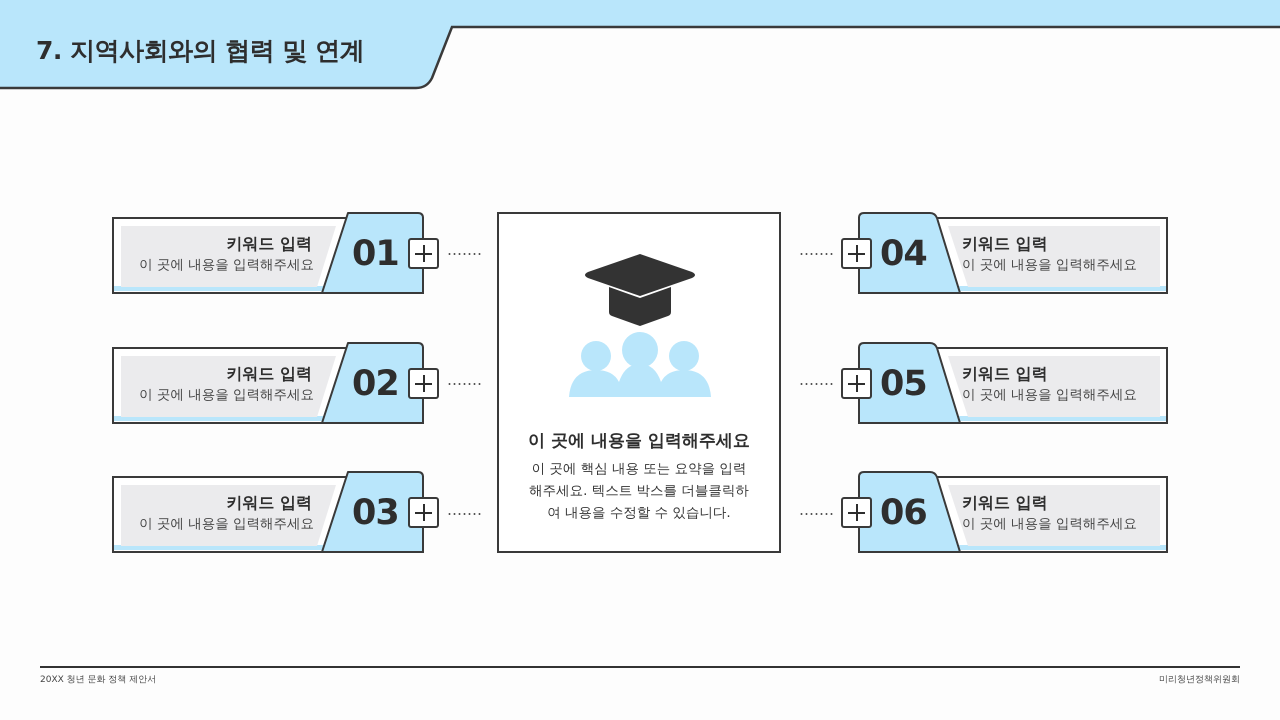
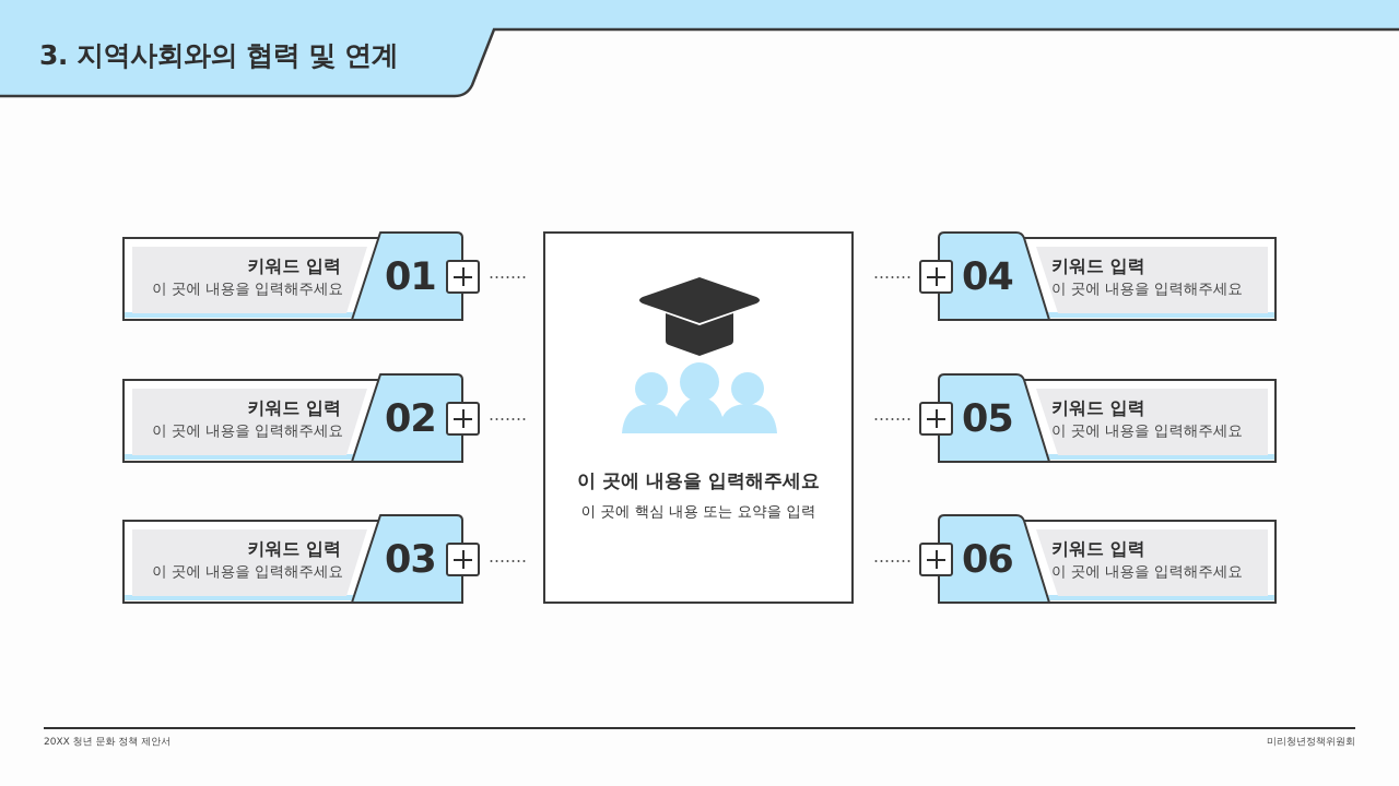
- 7. 지역사회와의 협력 및 연계
+ 3. 지역사회와의 협력 및 연계
  키워드 입력
  이 곳에 내용을 입력해주세요
  01
  키워드 입력
  이 곳에 내용을 입력해주세요
  02
  키워드 입력
  이 곳에 내용을 입력해주세요
  03
  이 곳에 내용을 입력해주세요
  이 곳에 핵심 내용 또는 요약을 입력
- 해주세요. 텍스트 박스를 더블클릭하
- 여 내용을 수정할 수 있습니다.
  키워드 입력
  이 곳에 내용을 입력해주세요
  04
  키워드 입력
  이 곳에 내용을 입력해주세요
  05
  키워드 입력
  이 곳에 내용을 입력해주세요
  06
  20XX 청년 문화 정책 제안서
  미리청년정책위원회
